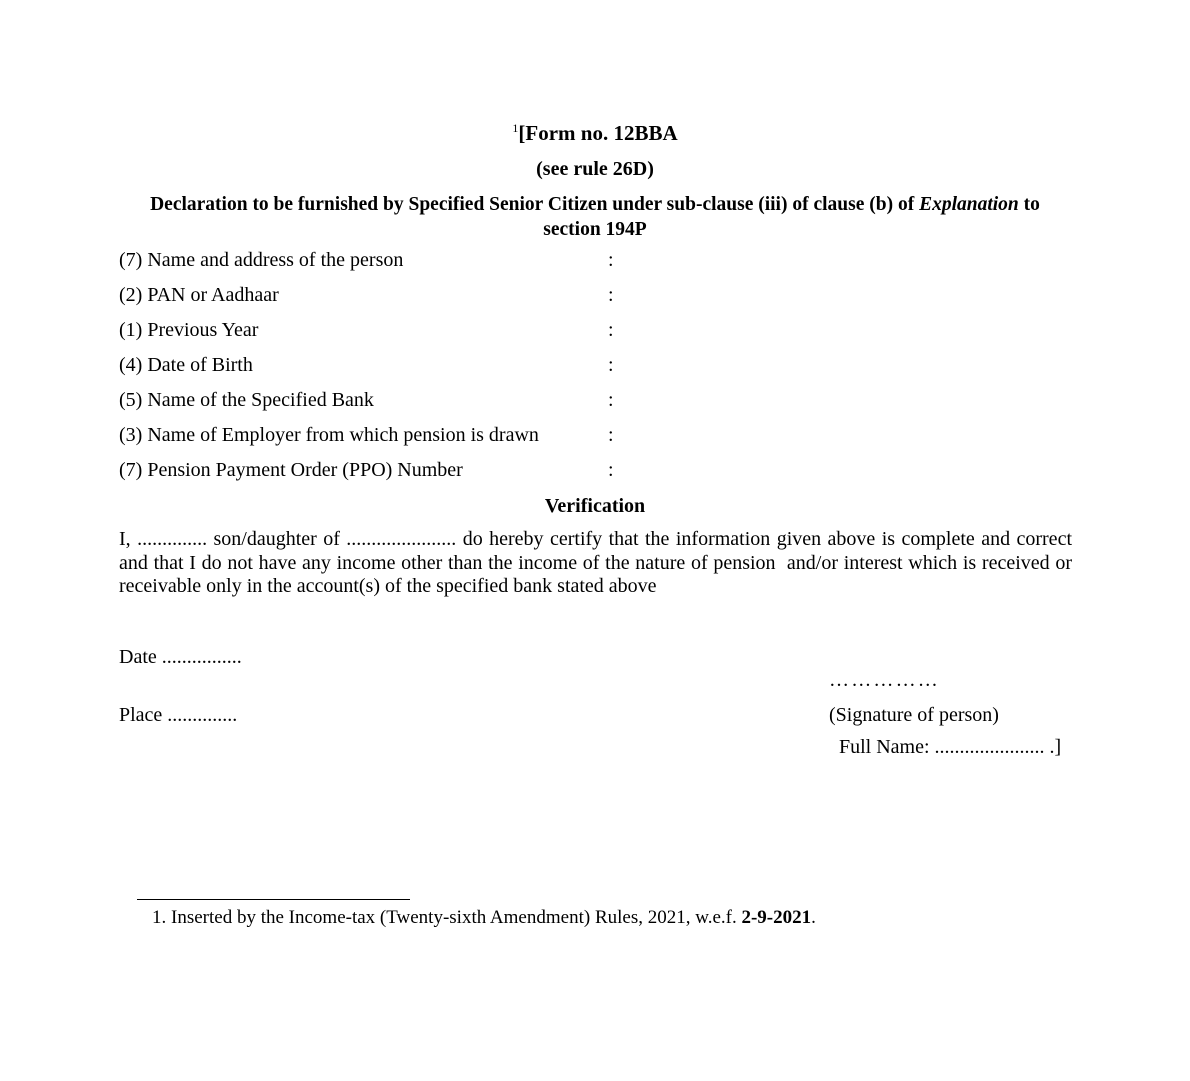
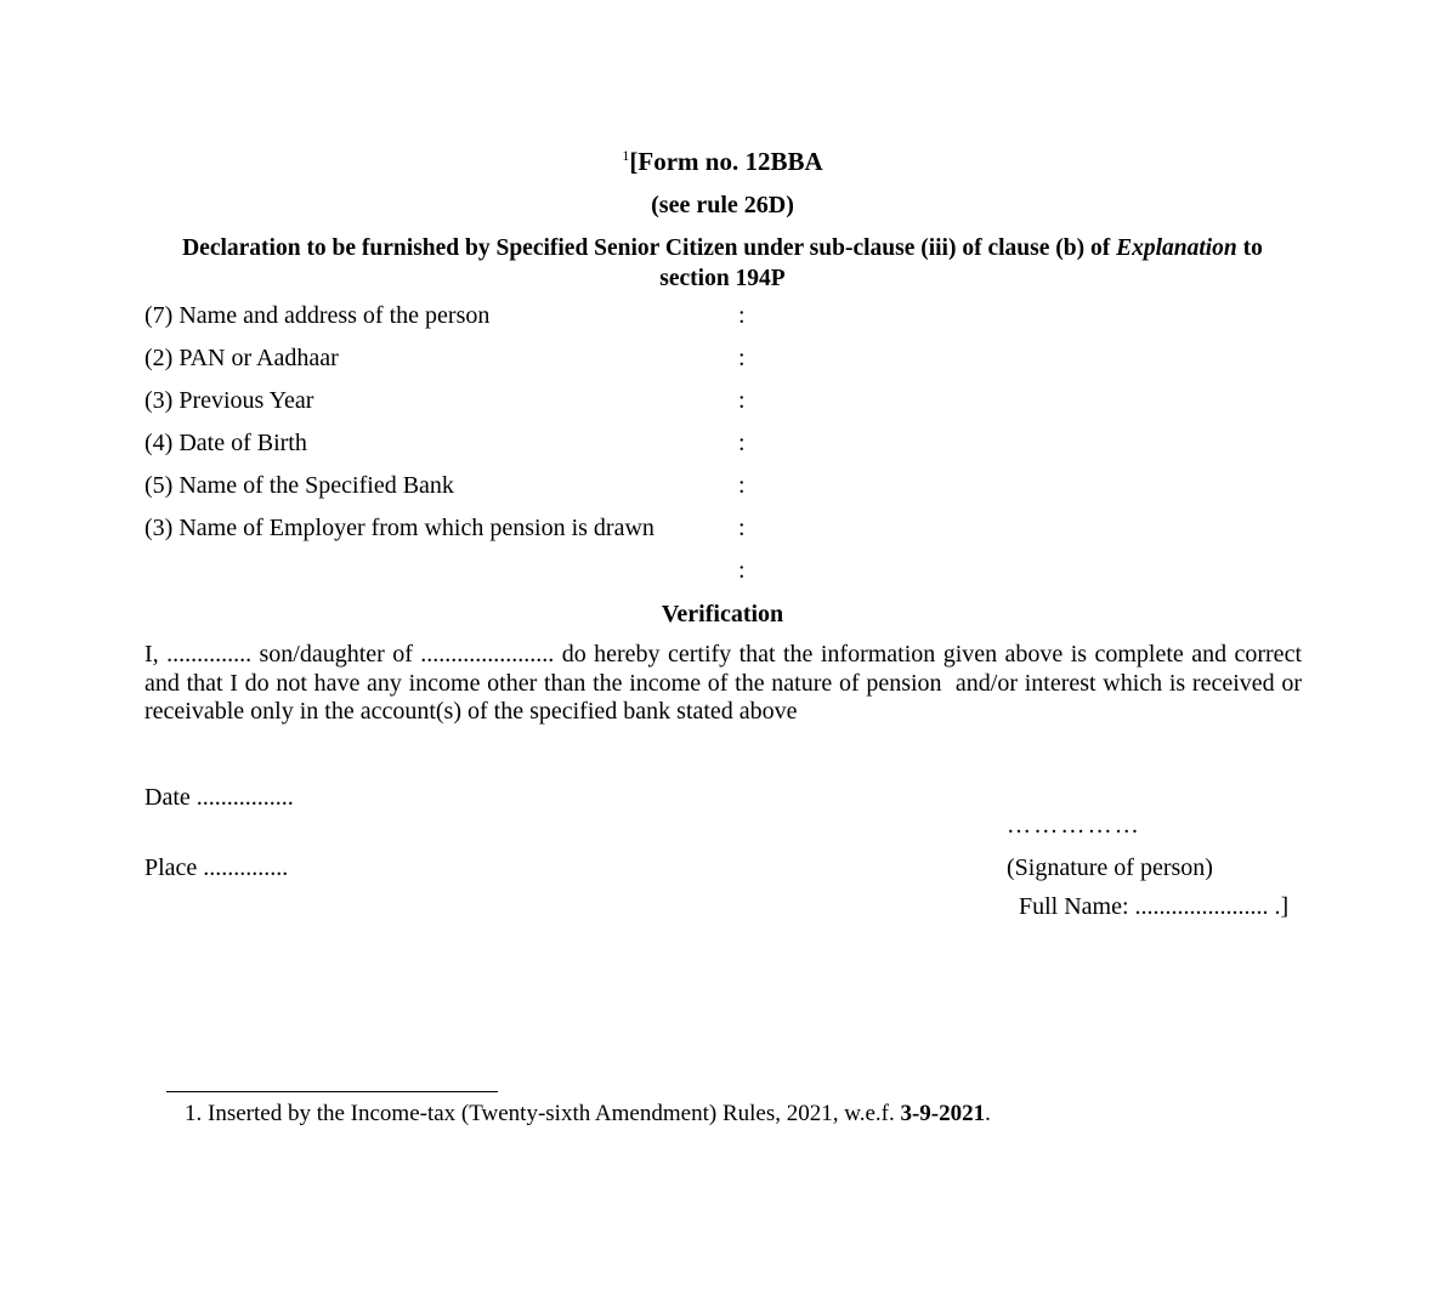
  1[Form no. 12BBA
  (see rule 26D)
  Declaration to be furnished by Specified Senior Citizen under sub-clause (iii) of clause (b) of Explanation to section 194P
  (7) Name and address of the person
  :
  (2) PAN or Aadhaar
  :
- (1) Previous Year
+ (3) Previous Year
  :
  (4) Date of Birth
  :
  (5) Name of the Specified Bank
  :
  (3) Name of Employer from which pension is drawn
  :
- (7) Pension Payment Order (PPO) Number
  :
  Verification
  I, .............. son/daughter of ...................... do hereby certify that the information given above is complete and correct and that I do not have any income other than the income of the nature of pension and/or interest which is received or receivable only in the account(s) of the specified bank stated above
  Date ................
  Place ..............
  ……………
  (Signature of person)
  Full Name: ...................... .]
- 1. Inserted by the Income-tax (Twenty-sixth Amendment) Rules, 2021, w.e.f. 2-9-2021.
+ 1. Inserted by the Income-tax (Twenty-sixth Amendment) Rules, 2021, w.e.f. 3-9-2021.
